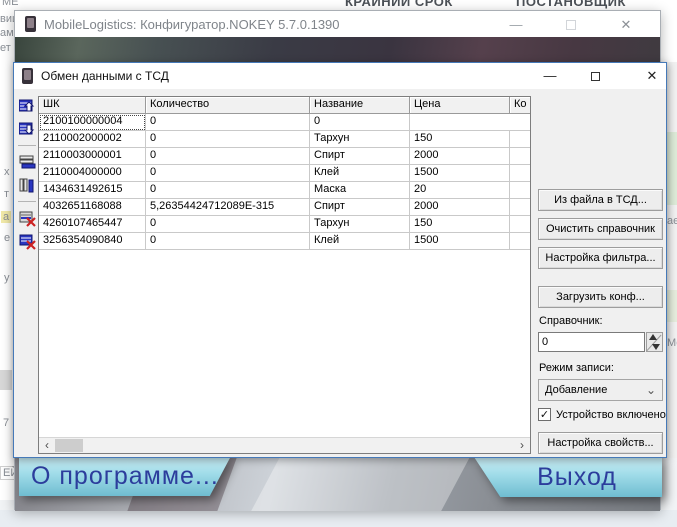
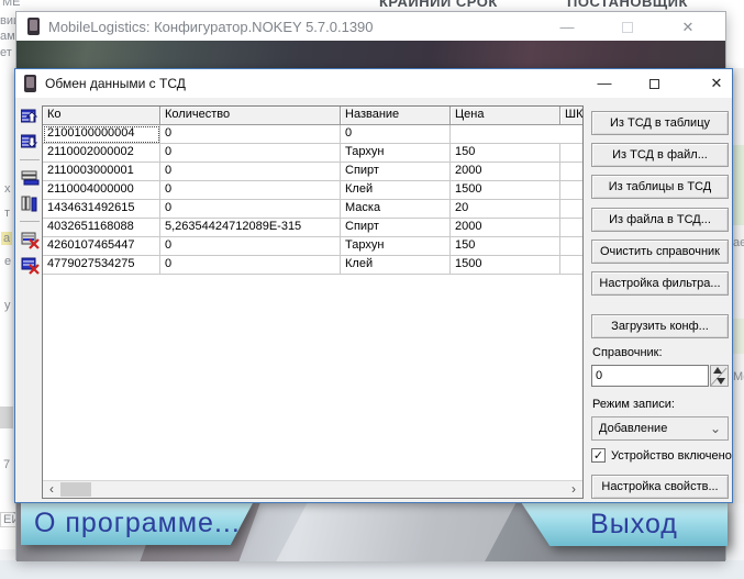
  КРАЙНИЙ СРОК
  ПОСТАНОВЩИК
  МЕ
  ам
  ет
  х
  т
  а
  е
  у
  7
  ае
  MobileLogistics: Конфигуратор.NOKEY 5.7.0.1390
  —
  ✕
  О программе...
  Выход
  Обмен данными с ТСД
  —
  ✕
- ШК
+ Ко
  Количество
  Название
  Цена
- Ко
+ ШК
  2100100000004
  0
  0
  2110002000002
  0
  Тархун
  150
  2110003000001
  0
  Спирт
  2000
  2110004000000
  0
  Клей
  1500
  1434631492615
  0
  Маска
  20
  4032651168088
  5,26354424712089E-315
  Спирт
  2000
  4260107465447
  0
  Тархун
  150
- 3256354090840
+ 4779027534275
  0
  Клей
  1500
  ‹
  ›
+ Из ТСД в таблицу
+ Из ТСД в файл...
+ Из таблицы в ТСД
  Из файла в ТСД...
  Очистить справочник
  Настройка фильтра...
  Загрузить конф...
  Справочник:
  0
  Режим записи:
  Добавление
  ⌄
  ✓
  Устройство включено
  Настройка свойств...
